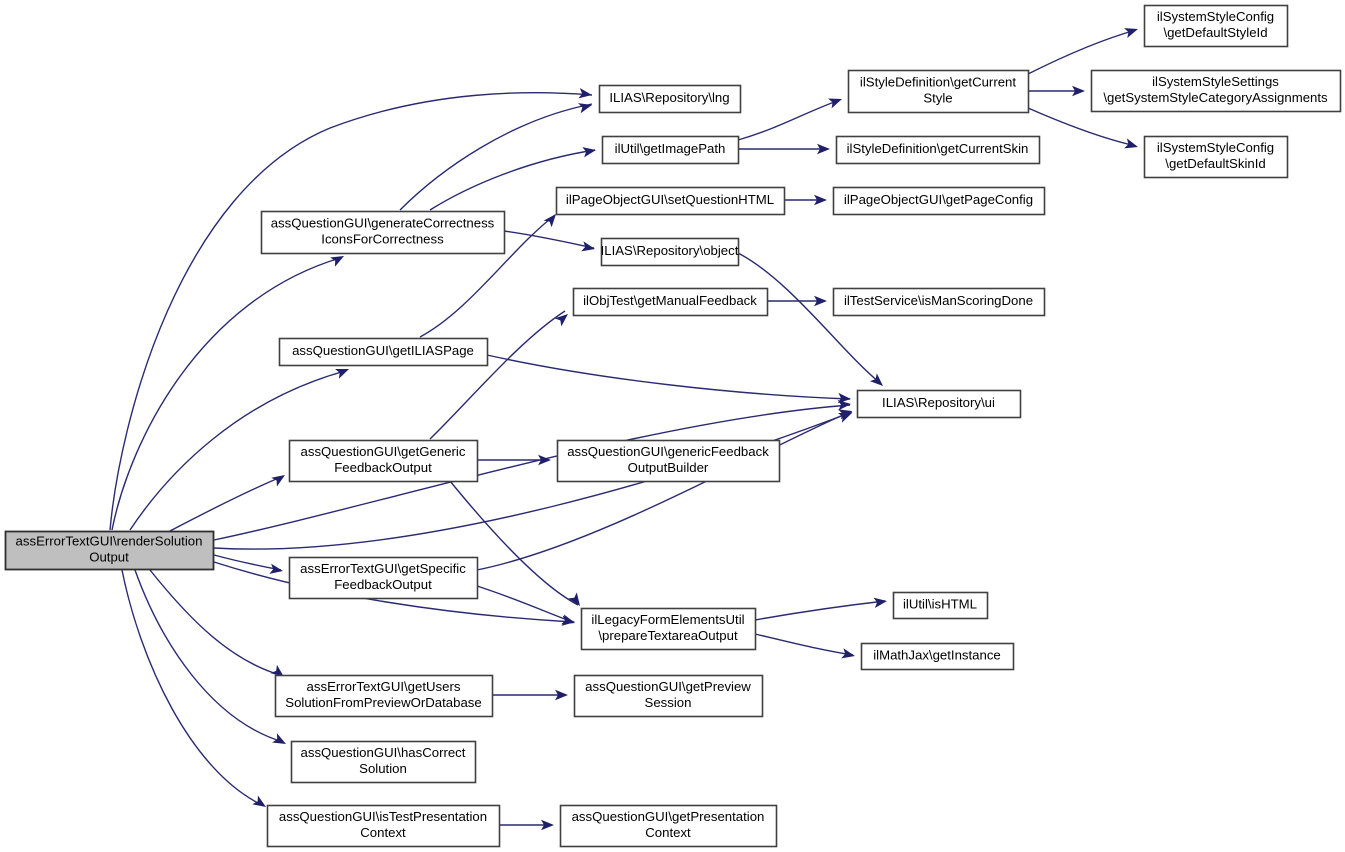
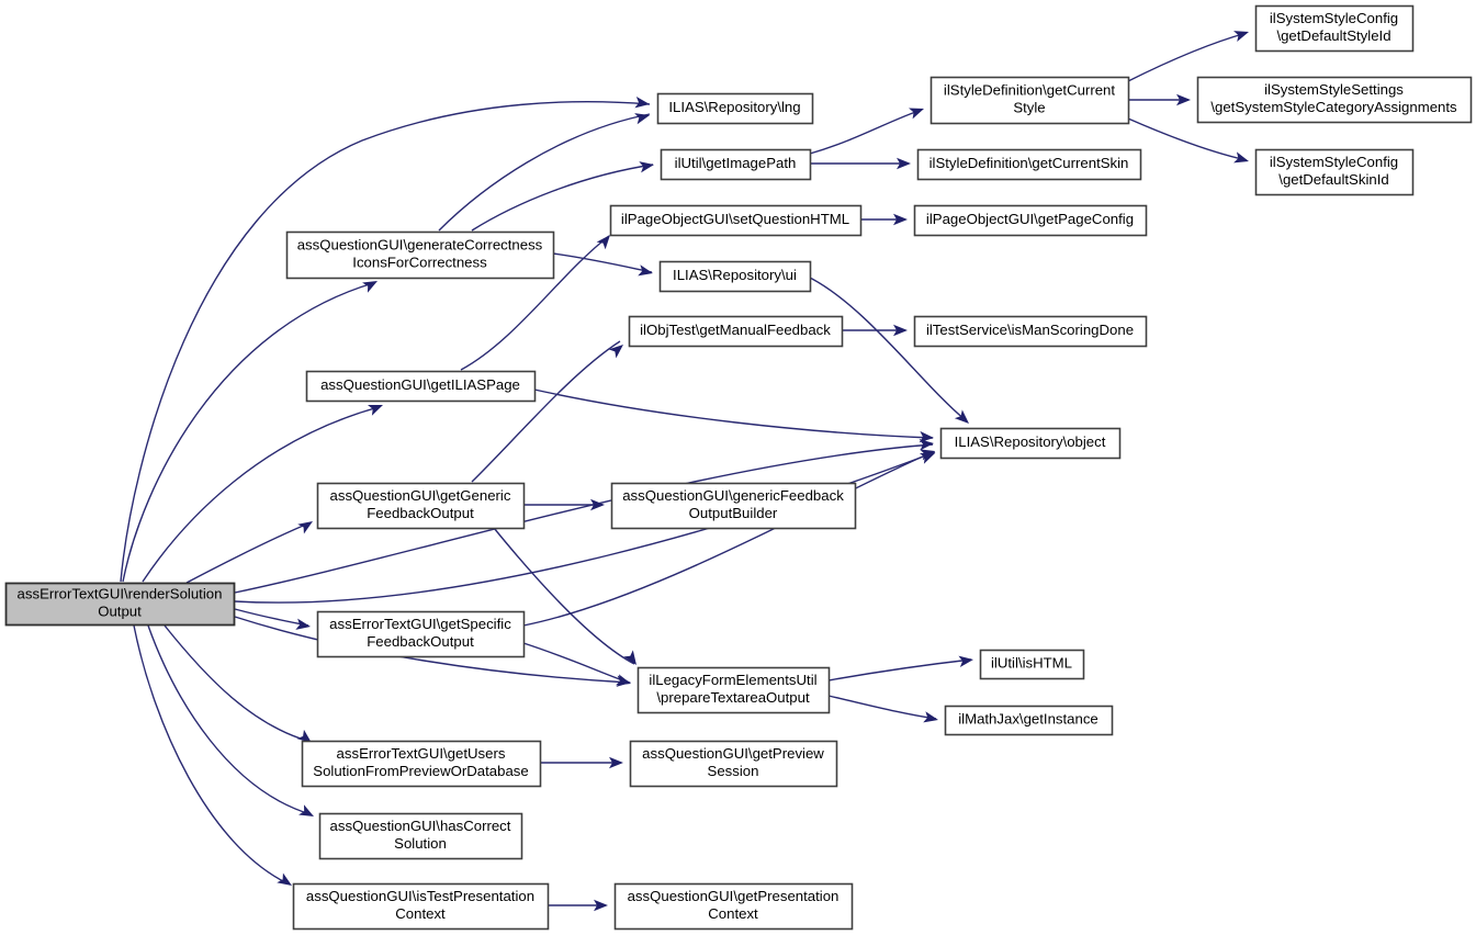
  assErrorTextGUI\renderSolution
  Output
  assQuestionGUI\generateCorrectness
  IconsForCorrectness
  assQuestionGUI\getILIASPage
  assQuestionGUI\getGeneric
  FeedbackOutput
  assErrorTextGUI\getSpecific
  FeedbackOutput
  assErrorTextGUI\getUsers
  SolutionFromPreviewOrDatabase
  assQuestionGUI\hasCorrect
  Solution
  assQuestionGUI\isTestPresentation
  Context
  ILIAS\Repository\lng
  ilUtil\getImagePath
  ilPageObjectGUI\setQuestionHTML
- ILIAS\Repository\object
+ ILIAS\Repository\ui
  ilObjTest\getManualFeedback
  assQuestionGUI\genericFeedback
  OutputBuilder
  ilLegacyFormElementsUtil
  \prepareTextareaOutput
  assQuestionGUI\getPreview
  Session
  assQuestionGUI\getPresentation
  Context
  ilStyleDefinition\getCurrent
  Style
  ilStyleDefinition\getCurrentSkin
  ilPageObjectGUI\getPageConfig
  ilTestService\isManScoringDone
- ILIAS\Repository\ui
+ ILIAS\Repository\object
  ilUtil\isHTML
  ilMathJax\getInstance
  ilSystemStyleConfig
  \getDefaultStyleId
  ilSystemStyleSettings
  \getSystemStyleCategoryAssignments
  ilSystemStyleConfig
  \getDefaultSkinId
